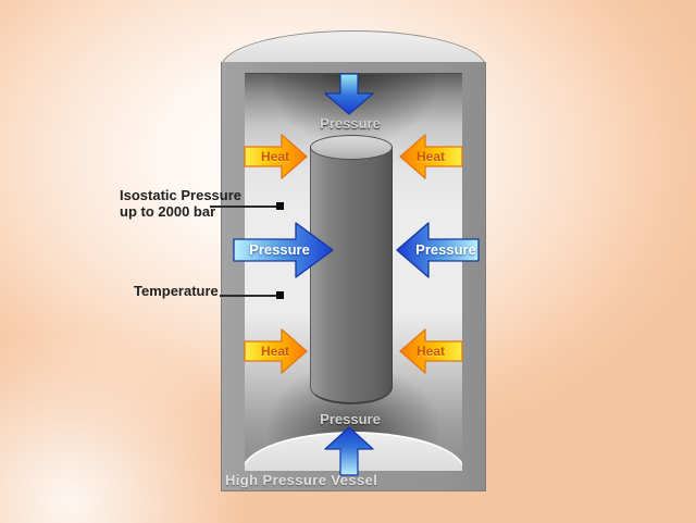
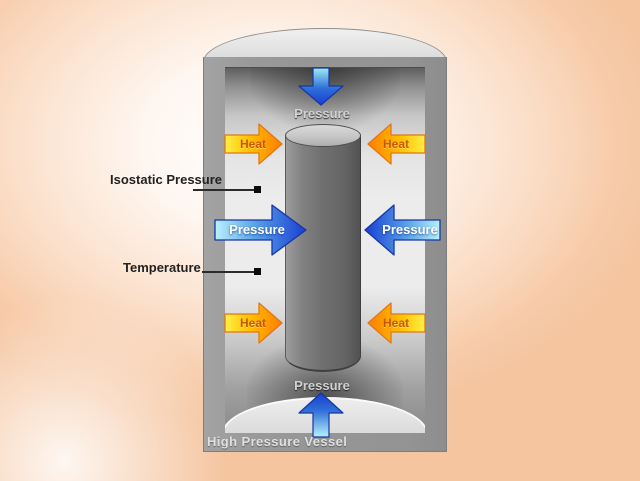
  Pressure
  Pressure
  Pressure
  Pressure
  Heat
  Heat
  Heat
  Heat
  Isostatic Pressure
- up to 2000 bar
  Temperature
  High Pressure Vessel
